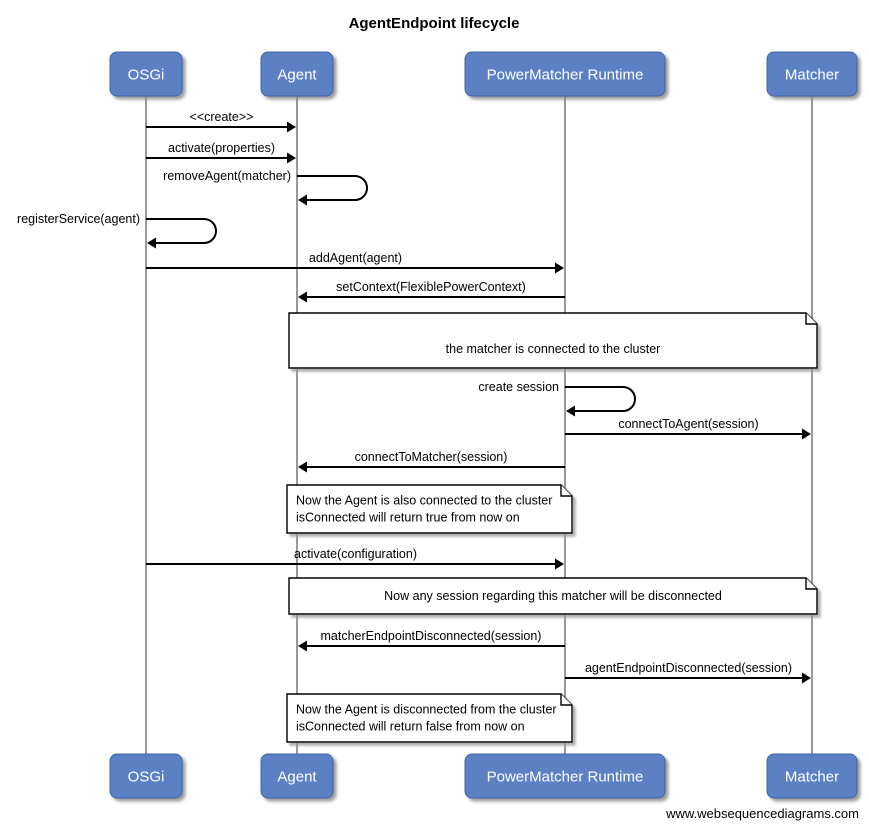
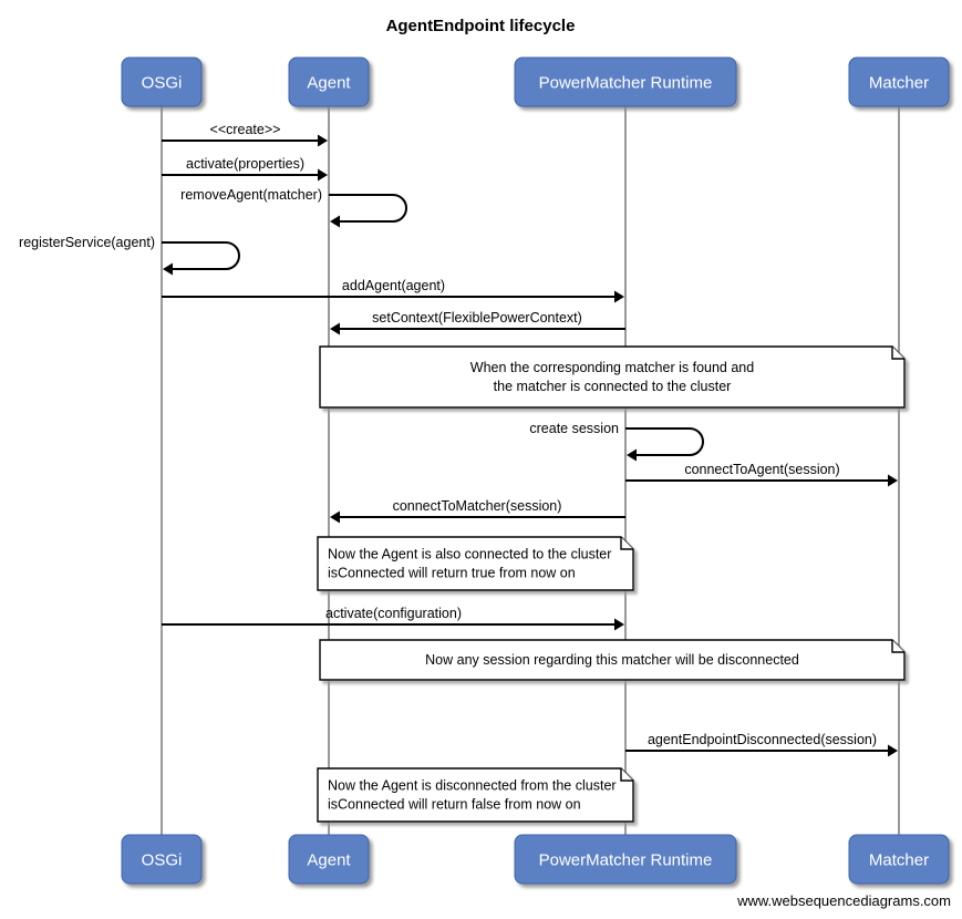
  AgentEndpoint lifecycle
+ When the corresponding matcher is found and
  the matcher is connected to the cluster
  Now the Agent is also connected to the cluster
  isConnected will return true from now on
  Now any session regarding this matcher will be disconnected
  Now the Agent is disconnected from the cluster
  isConnected will return false from now on
  <<create>>
  activate(properties)
  removeAgent(matcher)
  registerService(agent)
  addAgent(agent)
  setContext(FlexiblePowerContext)
  create session
  connectToAgent(session)
  connectToMatcher(session)
  activate(configuration)
- matcherEndpointDisconnected(session)
  agentEndpointDisconnected(session)
  OSGi
  Agent
  PowerMatcher Runtime
  Matcher
  OSGi
  Agent
  PowerMatcher Runtime
  Matcher
  www.websequencediagrams.com
